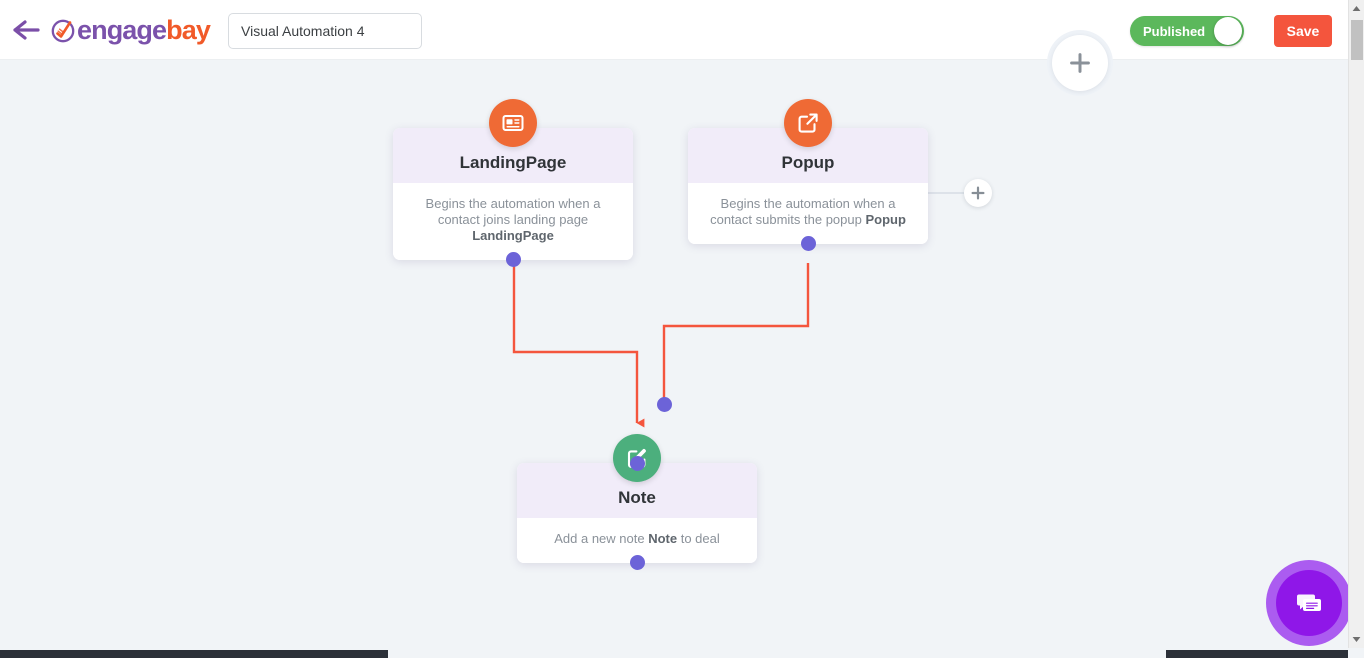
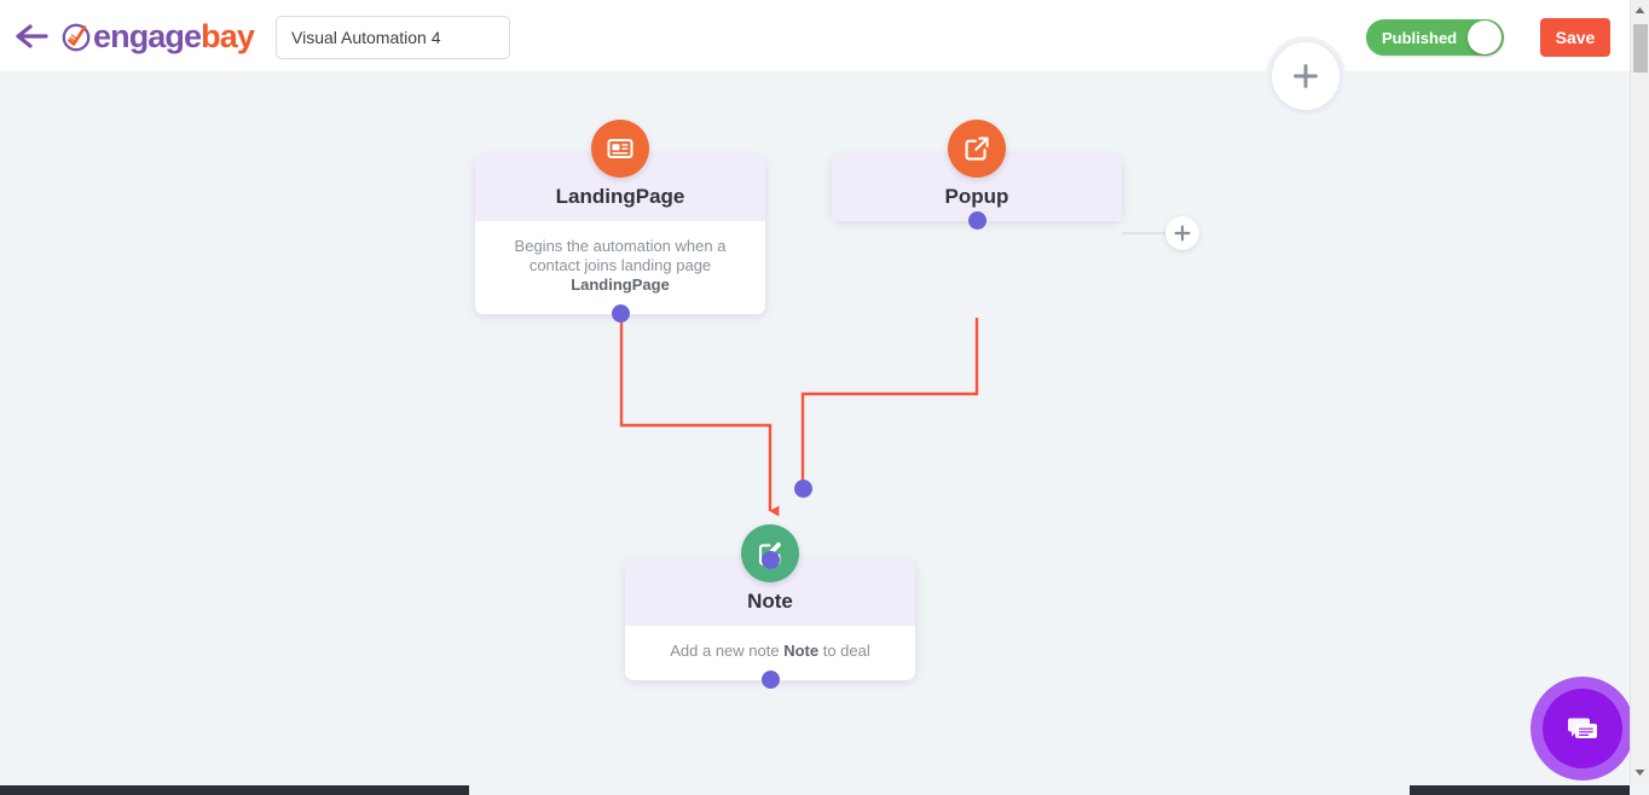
  engagebay
  Visual Automation 4
  Published
  Save
  LandingPage
  Begins the automation when a contact joins landing page LandingPage
  Popup
- Begins the automation when a contact submits the popup Popup
  Note
  Add a new note Note to deal
